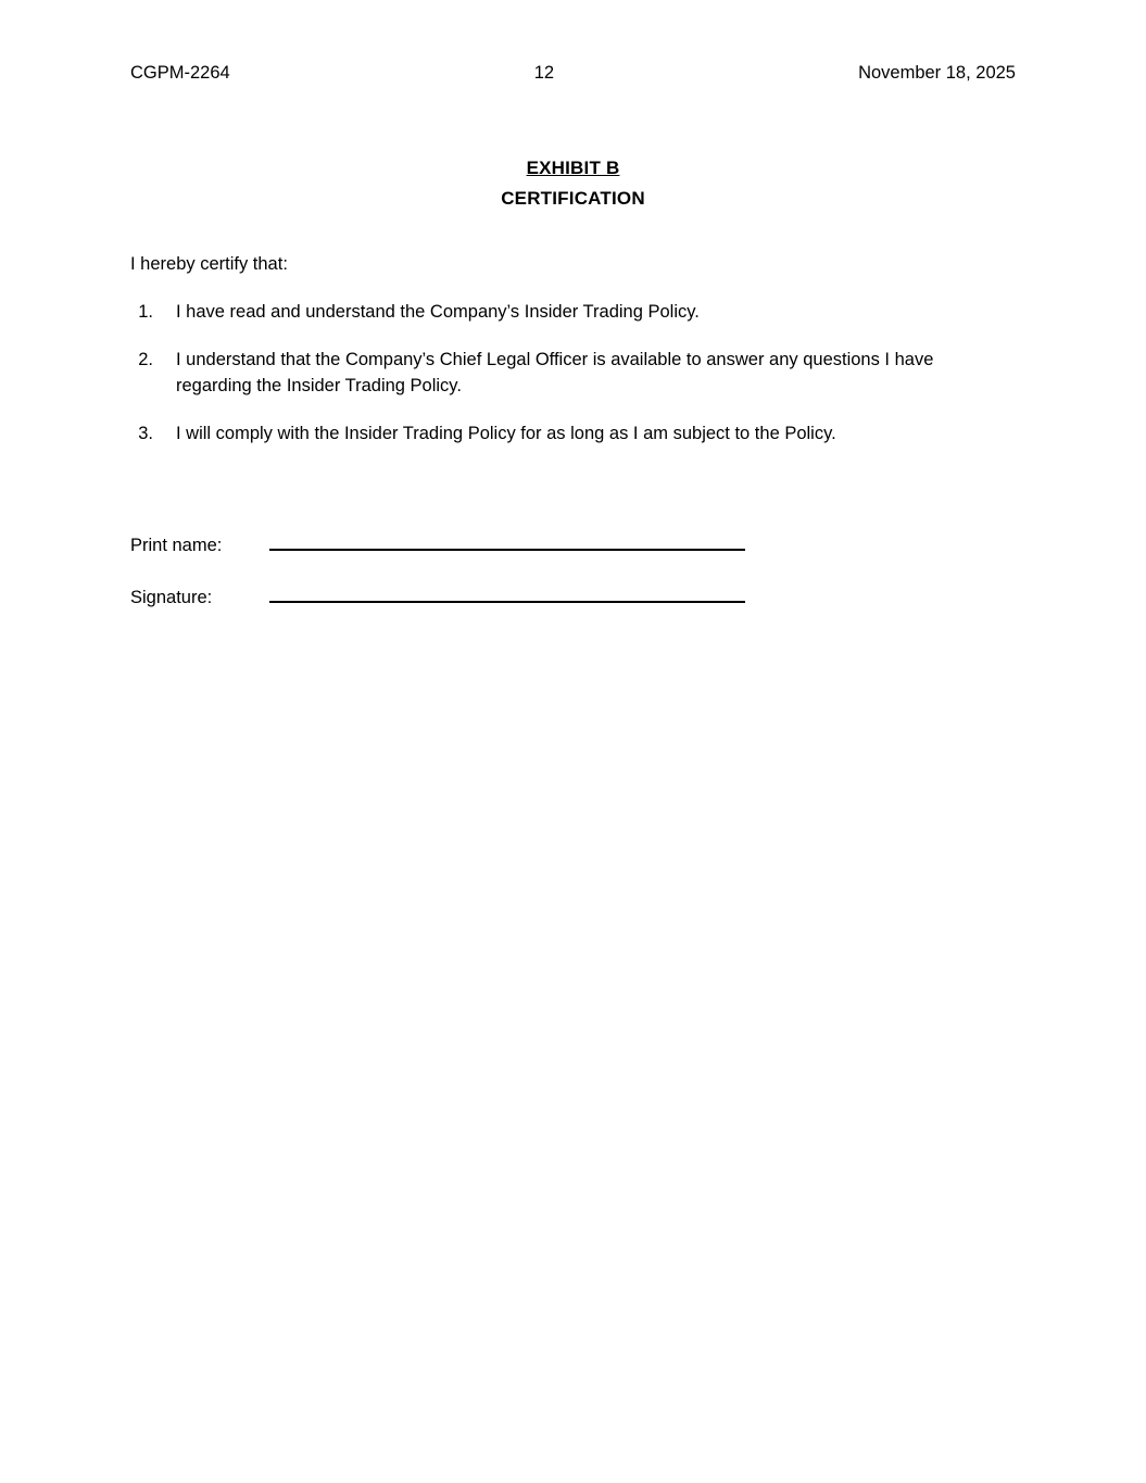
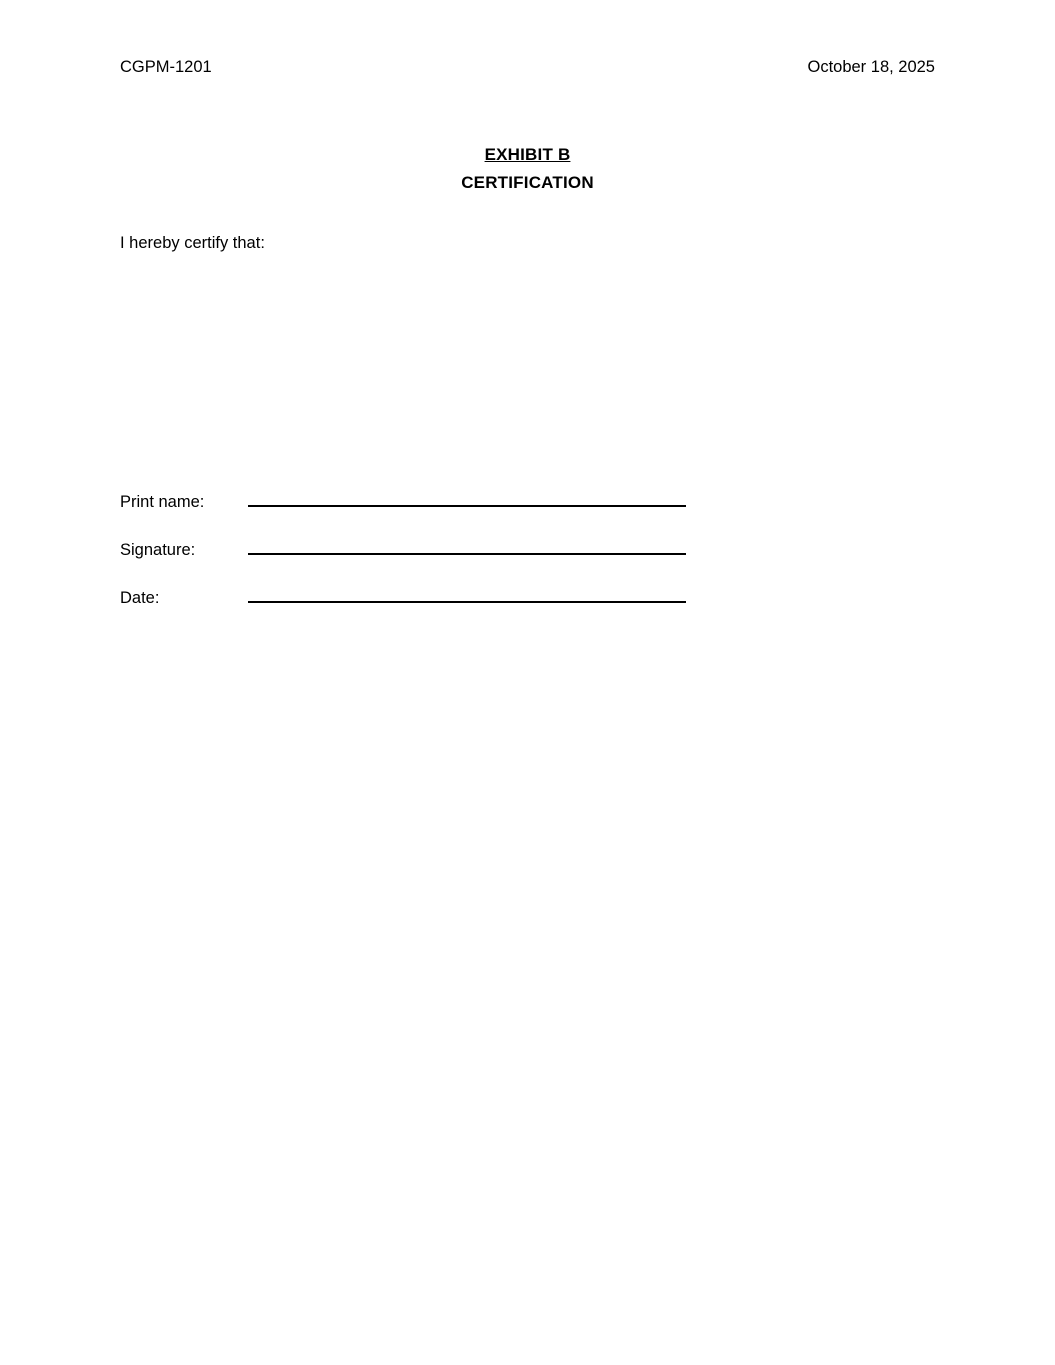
- CGPM-2264
+ CGPM-1201
- 12
- November 18, 2025
+ October 18, 2025
  EXHIBIT B
  CERTIFICATION
  I hereby certify that:
- 1.
- I have read and understand the Company’s Insider Trading Policy.
- 2.
- I understand that the Company’s Chief Legal Officer is available to answer any questions I have regarding the Insider Trading Policy.
- 3.
- I will comply with the Insider Trading Policy for as long as I am subject to the Policy.
  Print name:
  Signature:
+ Date:
